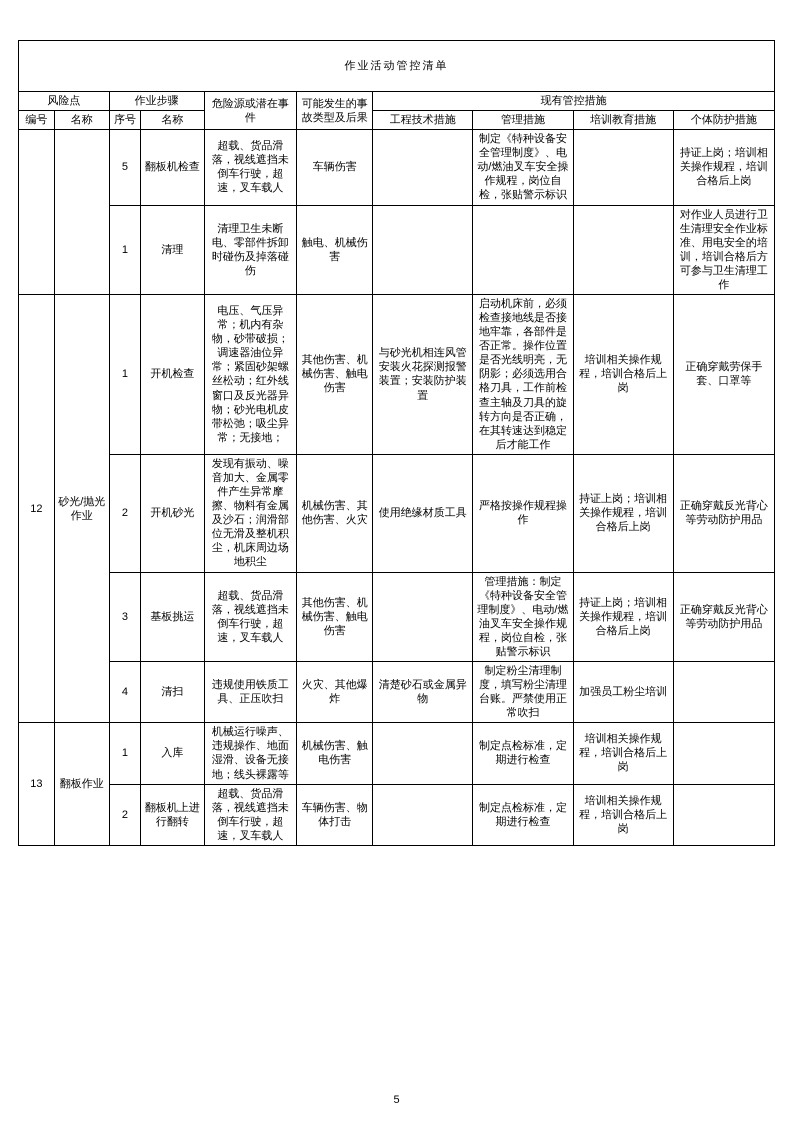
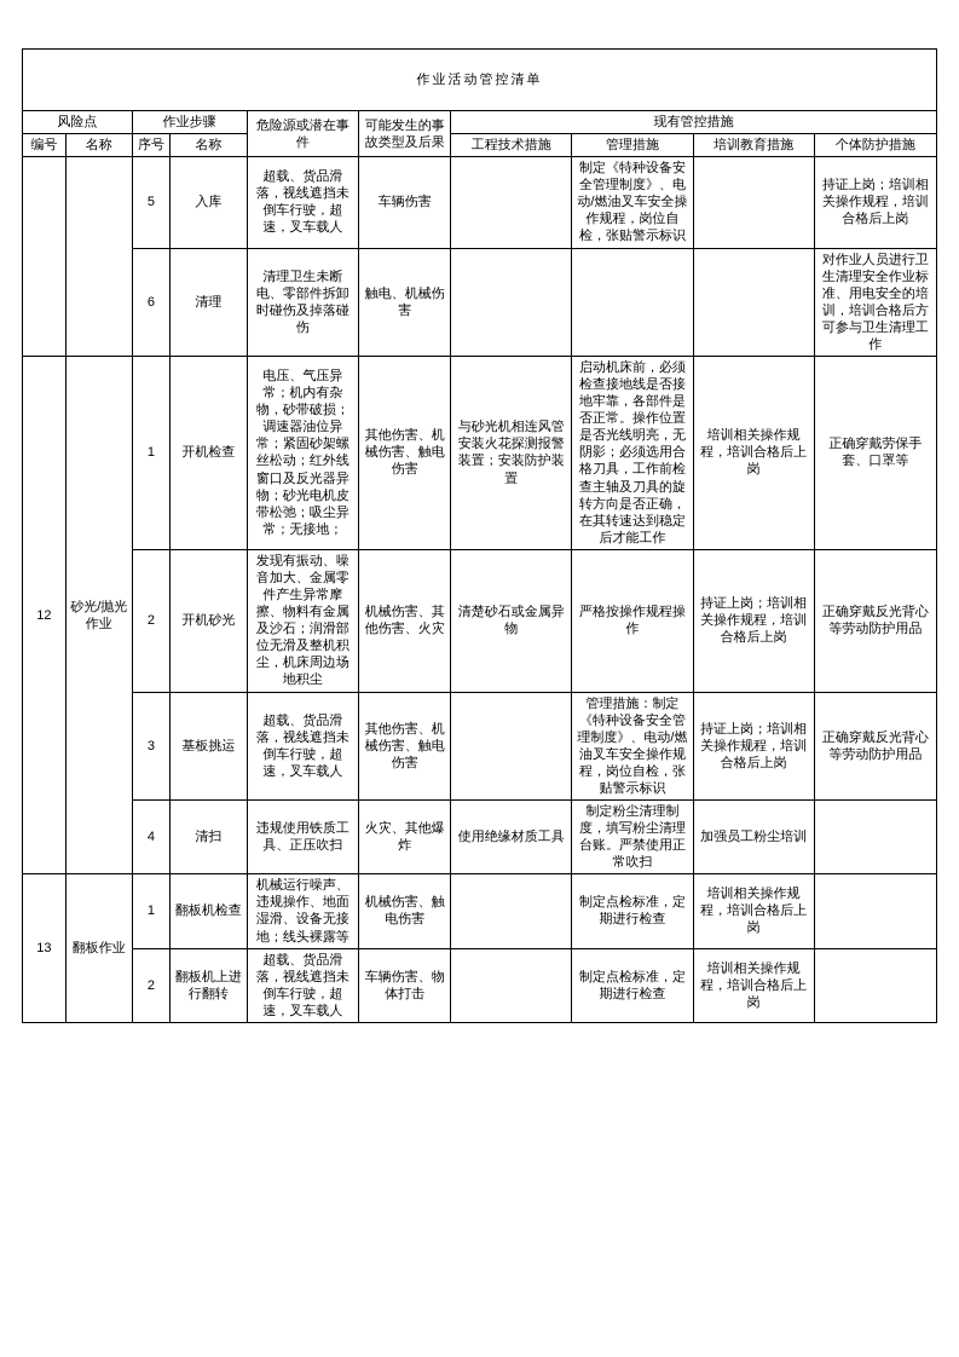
  作业活动管控清单
  风险点	作业步骤	危险源或潜在事件	可能发生的事故类型及后果	现有管控措施
  编号	名称	序号	名称	工程技术措施	管理措施	培训教育措施	个体防护措施
- 		5	翻板机检查	超载、货品滑落，视线遮挡未倒车行驶，超速，叉车载人	车辆伤害		制定《特种设备安全管理制度》、电动/燃油叉车安全操作规程，岗位自检，张贴警示标识		持证上岗；培训相关操作规程，培训合格后上岗
+ 		5	入库	超载、货品滑落，视线遮挡未倒车行驶，超速，叉车载人	车辆伤害		制定《特种设备安全管理制度》、电动/燃油叉车安全操作规程，岗位自检，张贴警示标识		持证上岗；培训相关操作规程，培训合格后上岗
- 1	清理	清理卫生未断电、零部件拆卸时碰伤及掉落碰伤	触电、机械伤害				对作业人员进行卫生清理安全作业标准、用电安全的培训，培训合格后方可参与卫生清理工作
+ 6	清理	清理卫生未断电、零部件拆卸时碰伤及掉落碰伤	触电、机械伤害				对作业人员进行卫生清理安全作业标准、用电安全的培训，培训合格后方可参与卫生清理工作
  12	砂光/抛光作业	1	开机检查	电压、气压异常；机内有杂物，砂带破损；调速器油位异常；紧固砂架螺丝松动；红外线窗口及反光器异物；砂光电机皮带松弛；吸尘异常；无接地；	其他伤害、机械伤害、触电伤害	与砂光机相连风管安装火花探测报警装置；安装防护装置	启动机床前，必须检查接地线是否接地牢靠，各部件是否正常。操作位置是否光线明亮，无阴影；必须选用合格刀具，工作前检查主轴及刀具的旋转方向是否正确，在其转速达到稳定后才能工作	培训相关操作规程，培训合格后上岗	正确穿戴劳保手套、口罩等
- 2	开机砂光	发现有振动、噪音加大、金属零件产生异常摩擦、物料有金属及沙石；润滑部位无滑及整机积尘，机床周边场地积尘	机械伤害、其他伤害、火灾	使用绝缘材质工具	严格按操作规程操作	持证上岗；培训相关操作规程，培训合格后上岗	正确穿戴反光背心等劳动防护用品
+ 2	开机砂光	发现有振动、噪音加大、金属零件产生异常摩擦、物料有金属及沙石；润滑部位无滑及整机积尘，机床周边场地积尘	机械伤害、其他伤害、火灾	清楚砂石或金属异物	严格按操作规程操作	持证上岗；培训相关操作规程，培训合格后上岗	正确穿戴反光背心等劳动防护用品
  3	基板挑运	超载、货品滑落，视线遮挡未倒车行驶，超速，叉车载人	其他伤害、机械伤害、触电伤害		管理措施：制定《特种设备安全管理制度》、电动/燃油叉车安全操作规程，岗位自检，张贴警示标识	持证上岗；培训相关操作规程，培训合格后上岗	正确穿戴反光背心等劳动防护用品
- 4	清扫	违规使用铁质工具、正压吹扫	火灾、其他爆炸	清楚砂石或金属异物	制定粉尘清理制度，填写粉尘清理台账。严禁使用正常吹扫	加强员工粉尘培训
+ 4	清扫	违规使用铁质工具、正压吹扫	火灾、其他爆炸	使用绝缘材质工具	制定粉尘清理制度，填写粉尘清理台账。严禁使用正常吹扫	加强员工粉尘培训
- 13	翻板作业	1	入库	机械运行噪声、违规操作、地面湿滑、设备无接地；线头裸露等	机械伤害、触电伤害		制定点检标准，定期进行检查	培训相关操作规程，培训合格后上岗
+ 13	翻板作业	1	翻板机检查	机械运行噪声、违规操作、地面湿滑、设备无接地；线头裸露等	机械伤害、触电伤害		制定点检标准，定期进行检查	培训相关操作规程，培训合格后上岗
  2	翻板机上进行翻转	超载、货品滑落，视线遮挡未倒车行驶，超速，叉车载人	车辆伤害、物体打击		制定点检标准，定期进行检查	培训相关操作规程，培训合格后上岗
- 5
